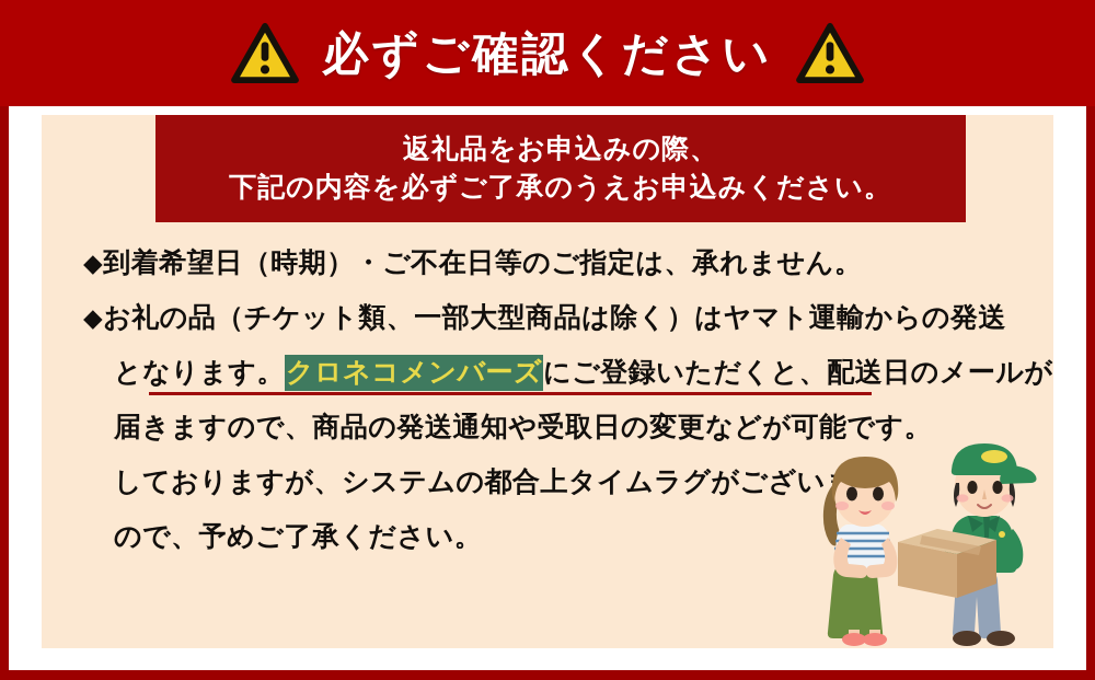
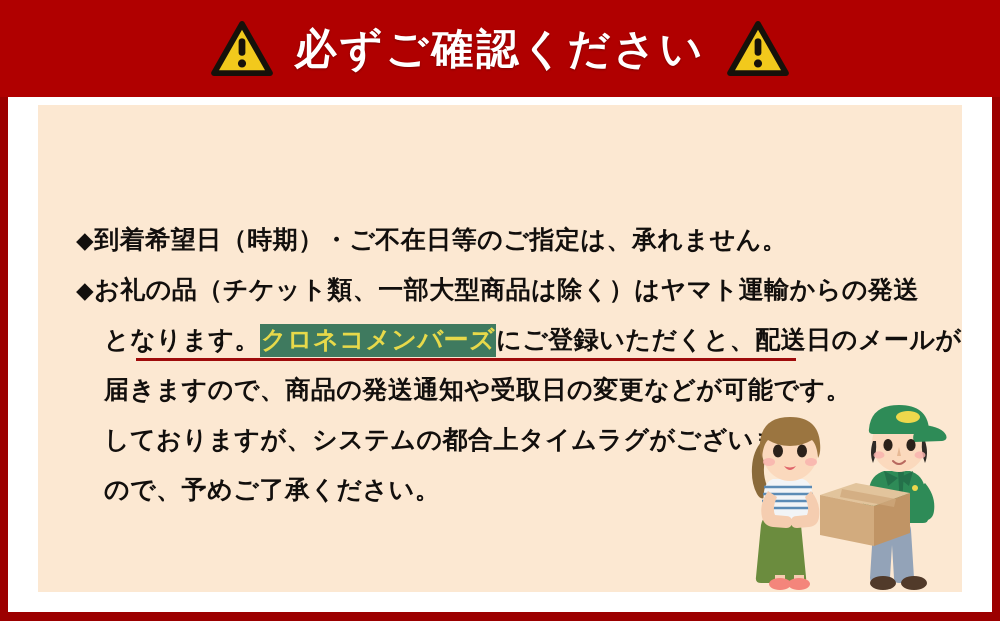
  必ずご確認ください
- 返礼品をお申込みの際、
- 下記の内容を必ずご了承のうえお申込みください。
  ◆到着希望日（時期）・ご不在日等のご指定は、承れません。
  ◆お礼の品（チケット類、一部大型商品は除く）はヤマト運輸からの発送
  となります。クロネコメンバーズにご登録いただくと、配送日のメールが
  届きますので、商品の発送通知や受取日の変更などが可能です。
  しておりますが、システムの都合上タイムラグがござい
  ので、予めご了承ください。
